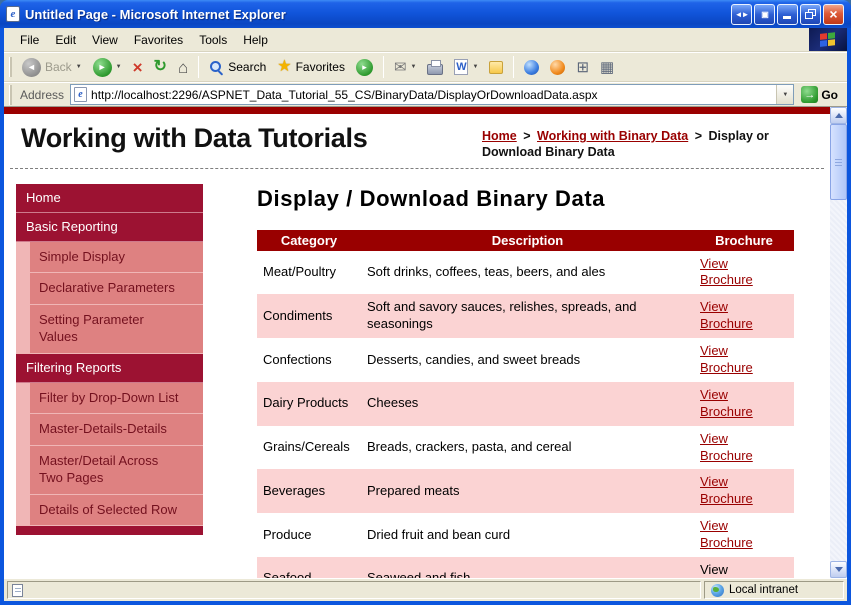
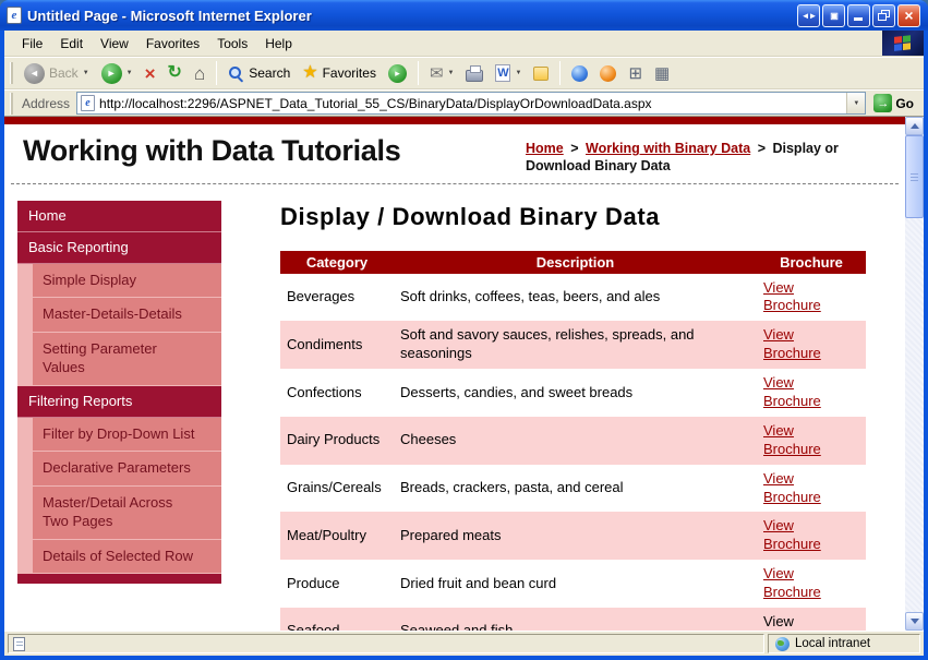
  e
  Untitled Page - Microsoft Internet Explorer
  ◄►
  ▣
  ×
  File
  Edit
  View
  Favorites
  Tools
  Help
  ◄
  Back
  ►
  ×
  ↻
  ⌂
  Search
  ★
  Favorites
  ▸
  ✉
  W
  ⊞
  ▦
  Address
  e
  http://localhost:2296/ASPNET_Data_Tutorial_55_CS/BinaryData/DisplayOrDownloadData.aspx
  →
  Go
  Working with Data Tutorials
  Home > Working with Binary Data > Display or Download Binary Data
  Home
  Basic Reporting
  Simple Display
- Declarative Parameters
+ Master-Details-Details
  Setting Parameter Values
  Filtering Reports
  Filter by Drop-Down List
- Master-Details-Details
+ Declarative Parameters
  Master/Detail Across Two Pages
  Details of Selected Row
  Display / Download Binary Data
  Category	Description	Brochure
- Meat/Poultry	Soft drinks, coffees, teas, beers, and ales	View Brochure
+ Beverages	Soft drinks, coffees, teas, beers, and ales	View Brochure
  Condiments	Soft and savory sauces, relishes, spreads, and seasonings	View Brochure
  Confections	Desserts, candies, and sweet breads	View Brochure
  Dairy Products	Cheeses	View Brochure
  Grains/Cereals	Breads, crackers, pasta, and cereal	View Brochure
- Beverages	Prepared meats	View Brochure
+ Meat/Poultry	Prepared meats	View Brochure
  Produce	Dried fruit and bean curd	View Brochure
  Local intranet
